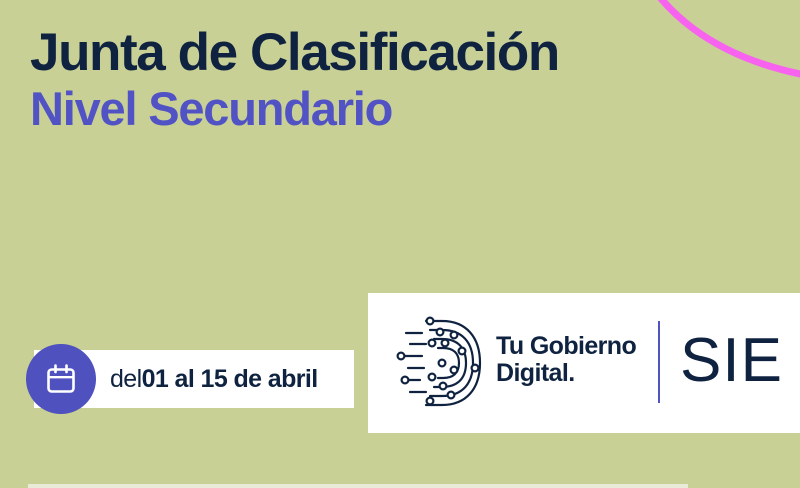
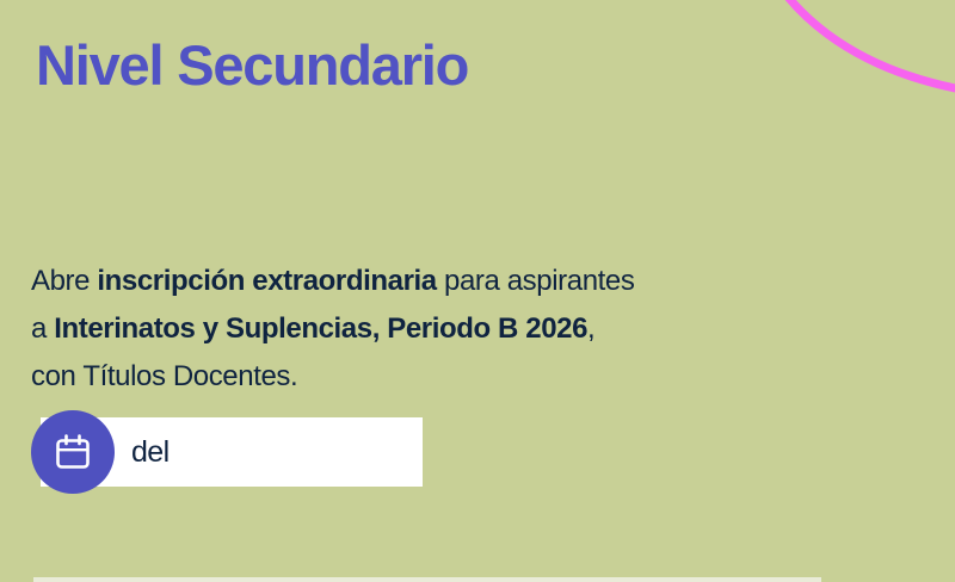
- Junta de Clasificación
  Nivel Secundario
+ Abre inscripción extraordinaria para aspirantes
+ a Interinatos y Suplencias, Periodo B 2026,
+ con Títulos Docentes.
  del
- 01 al 15 de abril
- Tu Gobierno
- Digital.
- SIE
